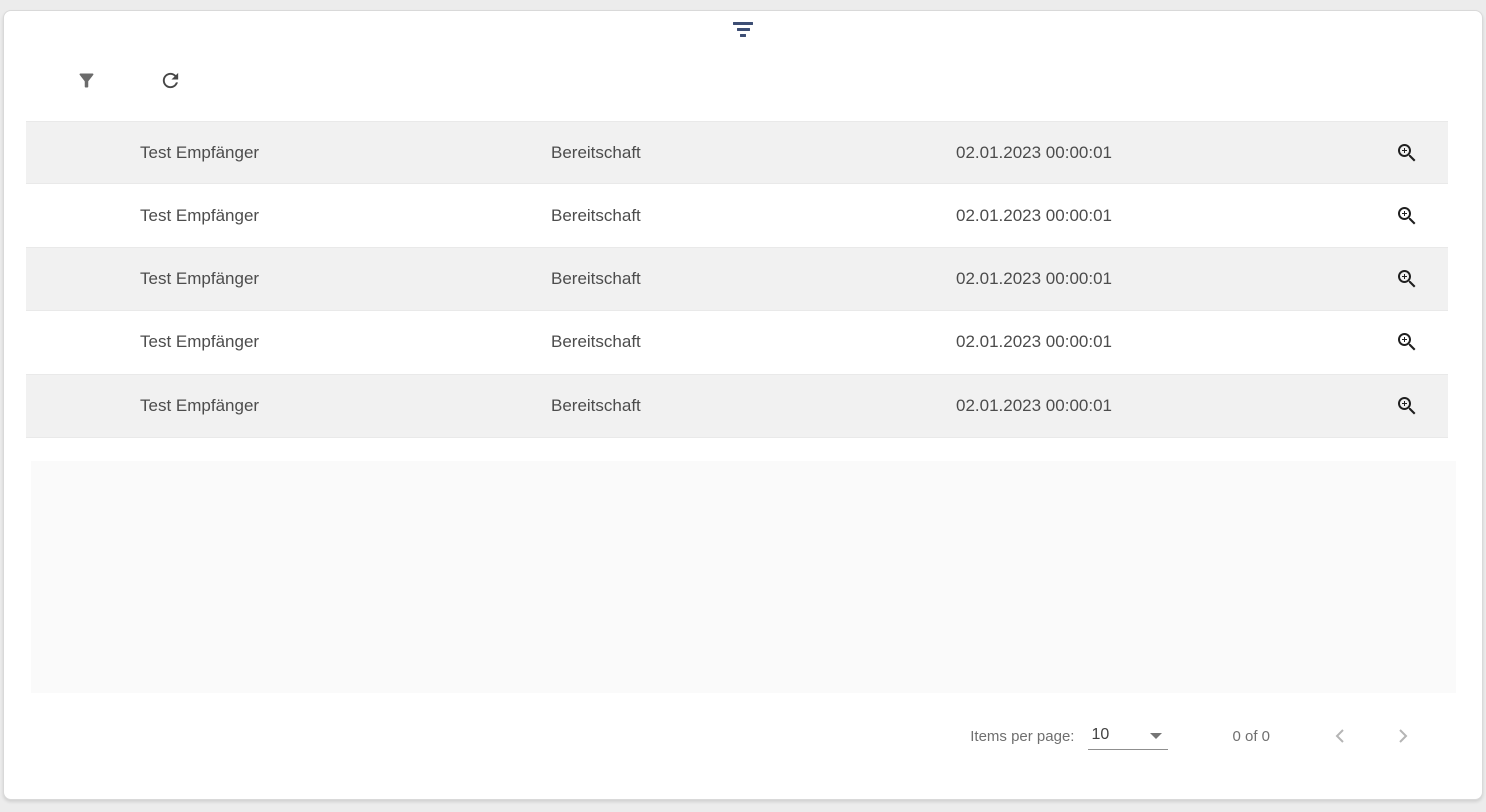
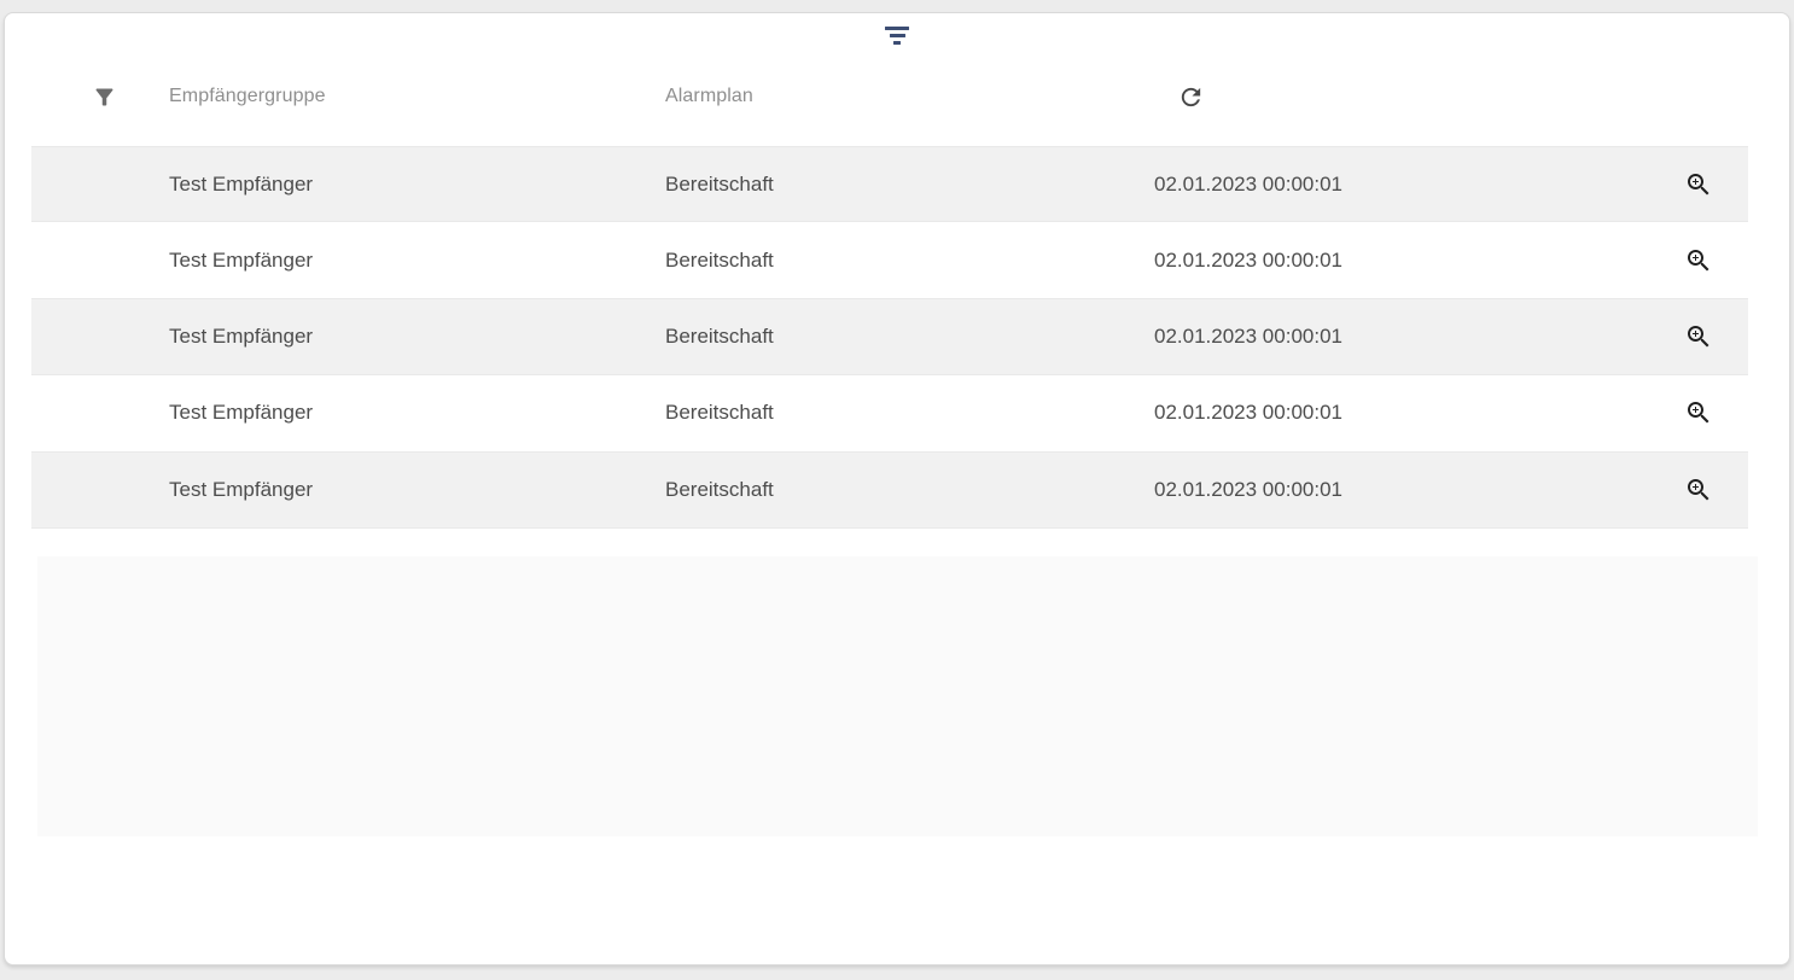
+ Empfängergruppe
+ Alarmplan
  Test Empfänger
  Bereitschaft
  02.01.2023 00:00:01
  Test Empfänger
  Bereitschaft
  02.01.2023 00:00:01
  Test Empfänger
  Bereitschaft
  02.01.2023 00:00:01
  Test Empfänger
  Bereitschaft
  02.01.2023 00:00:01
  Test Empfänger
  Bereitschaft
  02.01.2023 00:00:01
- Items per page:
- 10
- 0 of 0
